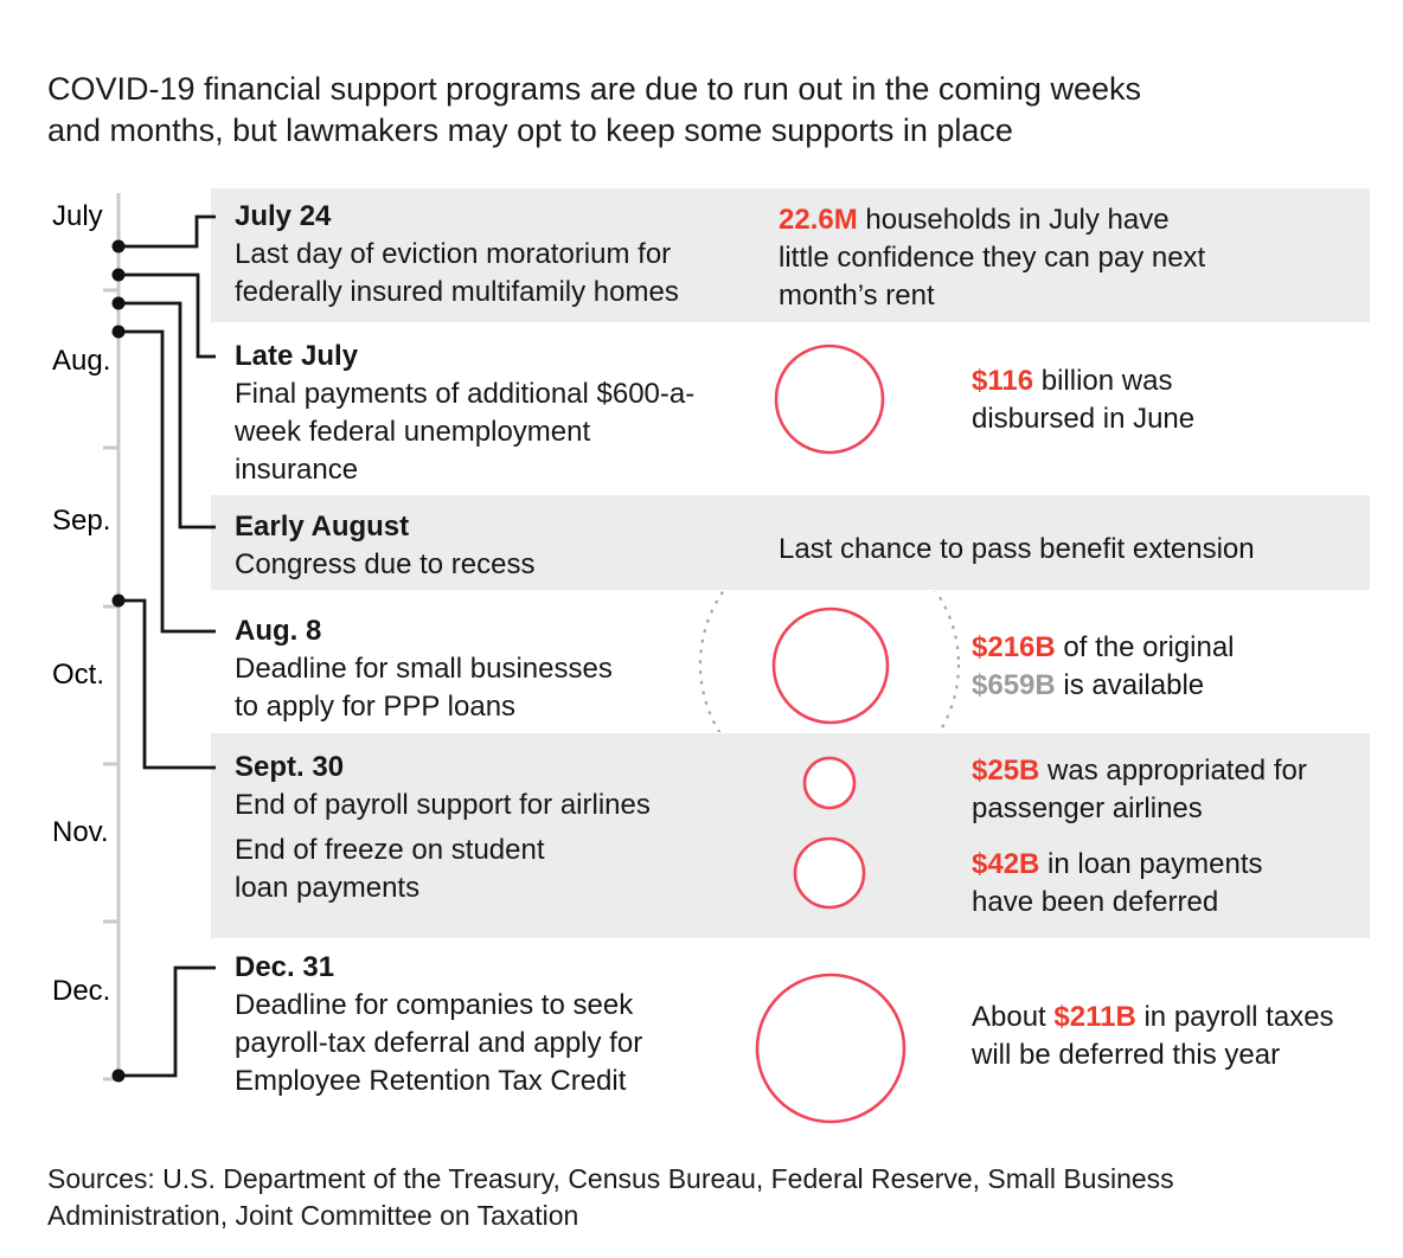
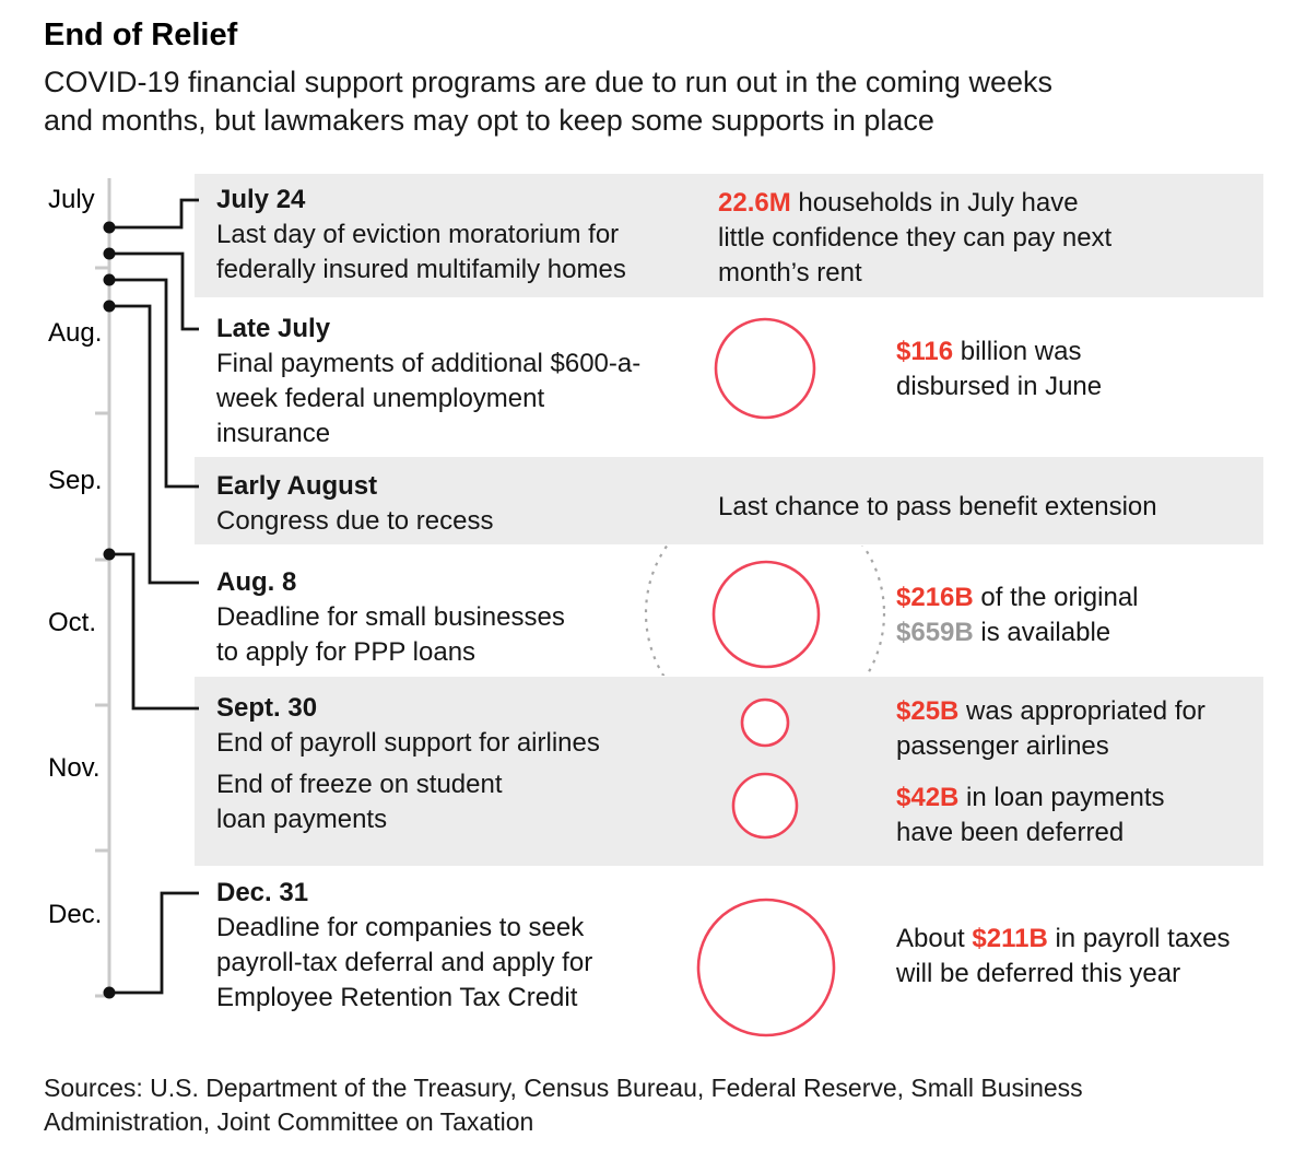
+ End of Relief
  COVID-19 financial support programs are due to run out in the coming weeks
  and months, but lawmakers may opt to keep some supports in place
  July
  Aug.
  Sep.
  Oct.
  Nov.
  Dec.
  July 24
  Last day of eviction moratorium for
  federally insured multifamily homes
  Late July
  Final payments of additional $600-a-
  week federal unemployment
  insurance
  Early August
  Congress due to recess
  Aug. 8
  Deadline for small businesses
  to apply for PPP loans
  Sept. 30
  End of payroll support for airlines
  End of freeze on student
  loan payments
  Dec. 31
  Deadline for companies to seek
  payroll-tax deferral and apply for
  Employee Retention Tax Credit
  22.6M households in July have
  little confidence they can pay next
  month’s rent
  $116 billion was
  disbursed in June
  Last chance to pass benefit extension
  $216B of the original
  $659B is available
  $25B was appropriated for
  passenger airlines
  $42B in loan payments
  have been deferred
  About $211B in payroll taxes
  will be deferred this year
  Sources: U.S. Department of the Treasury, Census Bureau, Federal Reserve, Small Business
  Administration, Joint Committee on Taxation
